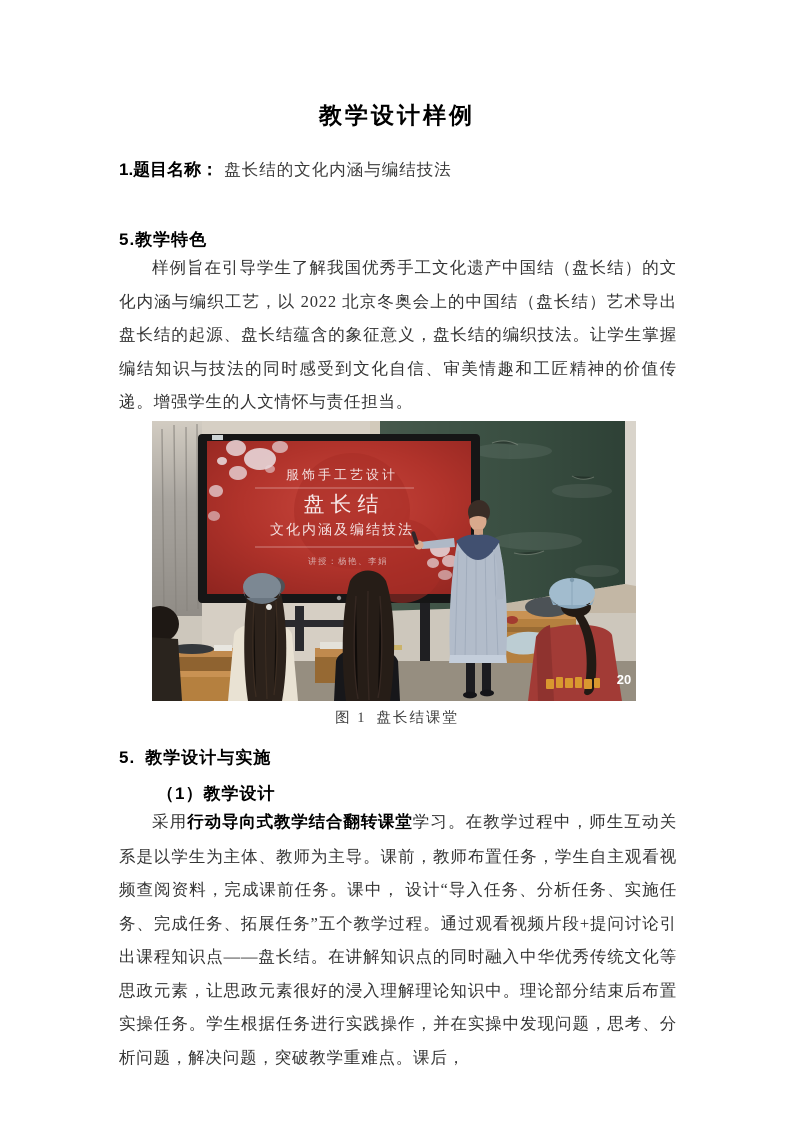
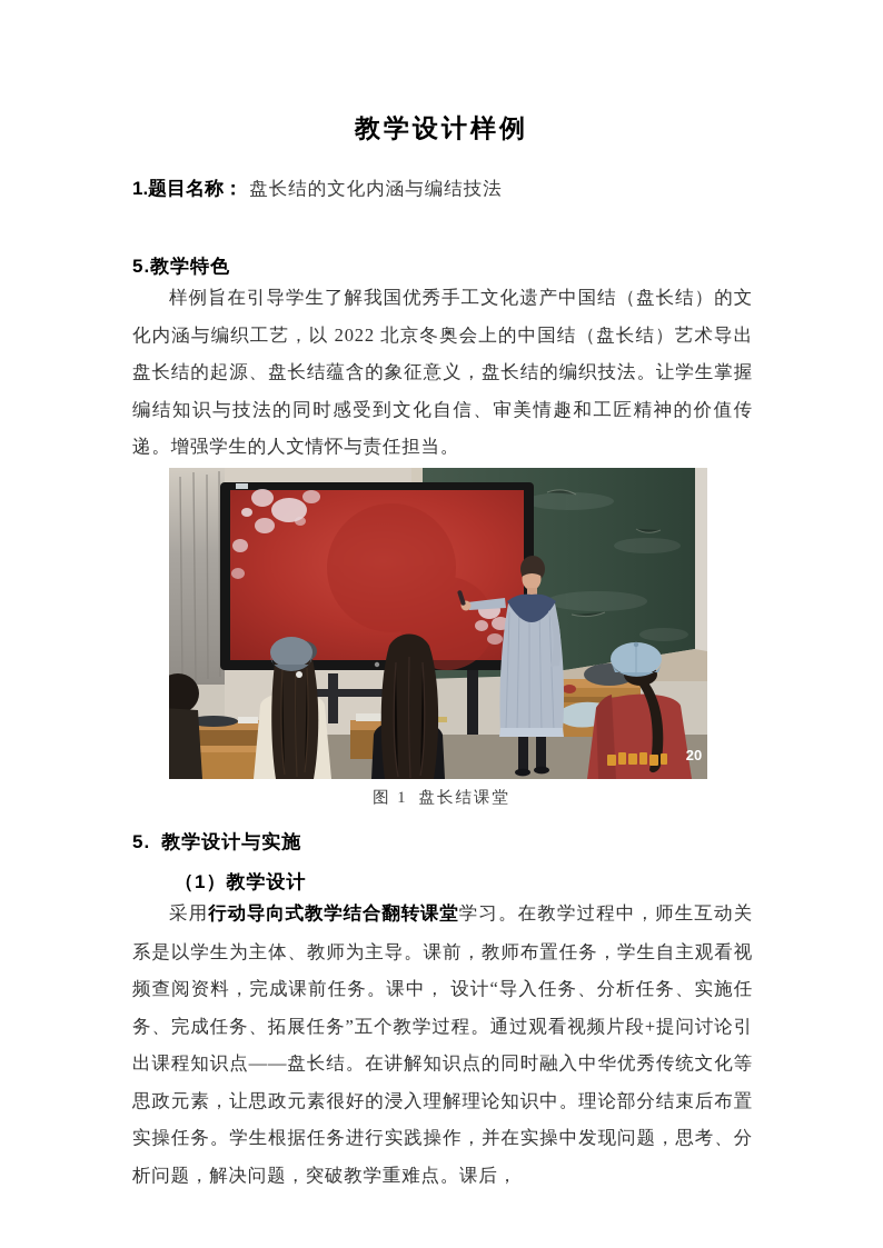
  教学设计样例
  1.题目名称： 盘长结的文化内涵与编结技法
  5.教学特色
  样例旨在引导学生了解我国优秀手工文化遗产中国结（盘长结）的文化内涵与编织工艺，以 2022 北京冬奥会上的中国结（盘长结）艺术导出盘长结的起源、盘长结蕴含的象征意义，盘长结的编织技法。让学生掌握编结知识与技法的同时感受到文化自信、审美情趣和工匠精神的价值传递。增强学生的人文情怀与责任担当。
- 服饰手工艺设计
- 盘长结
- 文化内涵及编结技法
- 讲授：杨艳、李娟
  20
  图 1 盘长结课堂
  5. 教学设计与实施
  （1）教学设计
  采用行动导向式教学结合翻转课堂学习。在教学过程中，师生互动关系是以学生为主体、教师为主导。课前，教师布置任务，学生自主观看视频查阅资料，完成课前任务。课中， 设计“导入任务、分析任务、实施任务、完成任务、拓展任务”五个教学过程。通过观看视频片段+提问讨论引出课程知识点——盘长结。在讲解知识点的同时融入中华优秀传统文化等思政元素，让思政元素很好的浸入理解理论知识中。理论部分结束后布置实操任务。学生根据任务进行实践操作，并在实操中发现问题，思考、分析问题，解决问题，突破教学重难点。课后，
